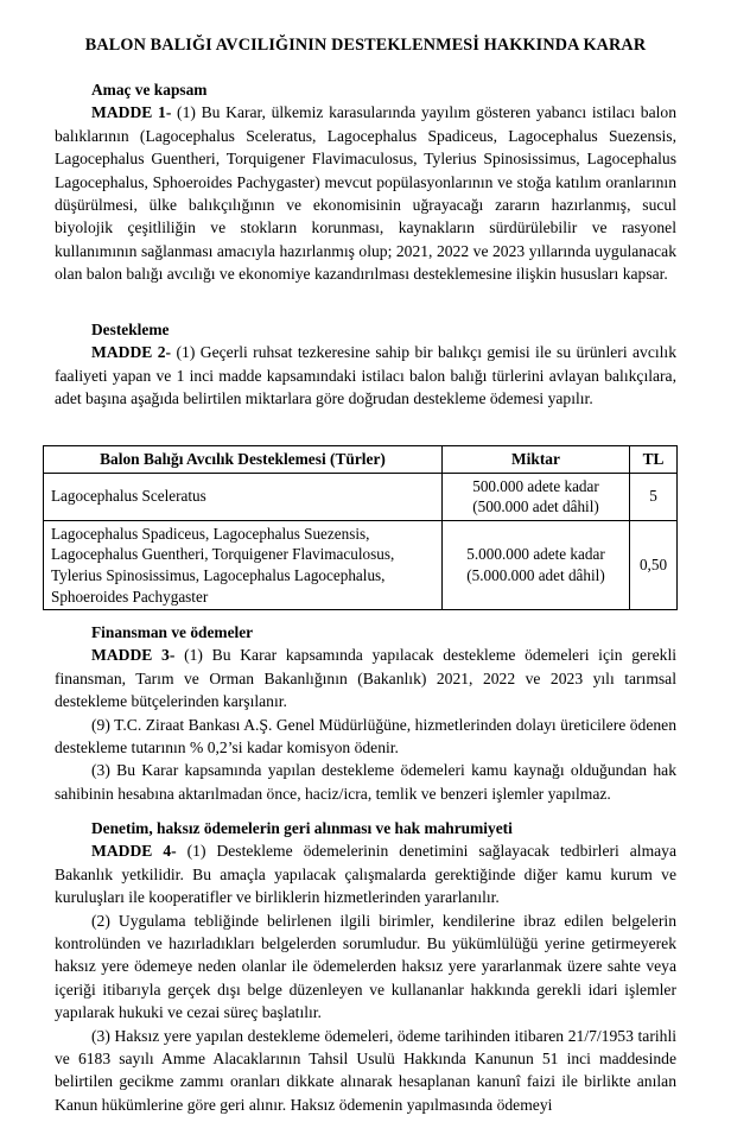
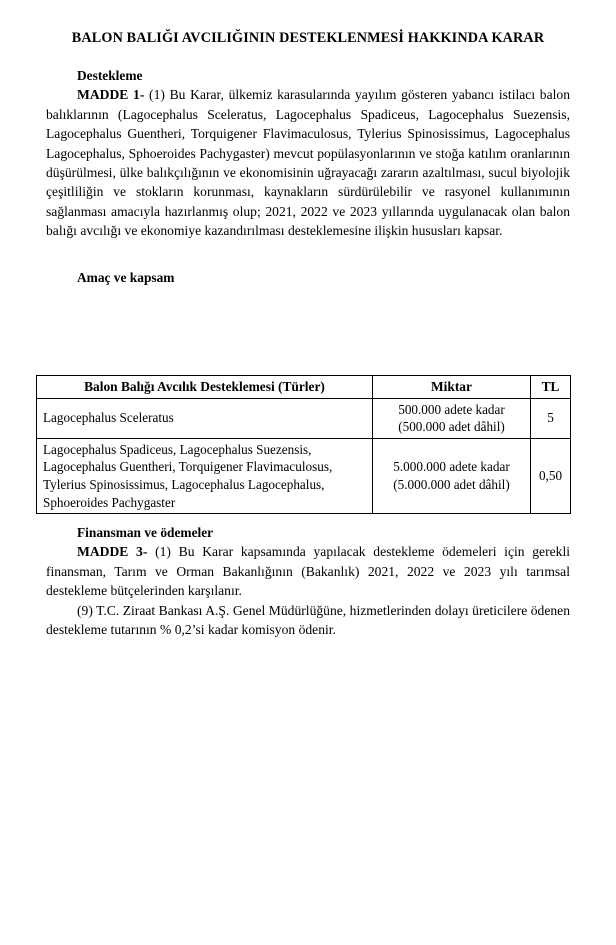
  BALON BALIĞI AVCILIĞININ DESTEKLENMESİ HAKKINDA KARAR
- Amaç ve kapsam
+ Destekleme
- MADDE 1- (1) Bu Karar, ülkemiz karasularında yayılım gösteren yabancı istilacı balon balıklarının (Lagocephalus Sceleratus, Lagocephalus Spadiceus, Lagocephalus Suezensis, Lagocephalus Guentheri, Torquigener Flavimaculosus, Tylerius Spinosissimus, Lagocephalus Lagocephalus, Sphoeroides Pachygaster) mevcut popülasyonlarının ve stoğa katılım oranlarının düşürülmesi, ülke balıkçılığının ve ekonomisinin uğrayacağı zararın hazırlanmış, sucul biyolojik çeşitliliğin ve stokların korunması, kaynakların sürdürülebilir ve rasyonel kullanımının sağlanması amacıyla hazırlanmış olup; 2021, 2022 ve 2023 yıllarında uygulanacak olan balon balığı avcılığı ve ekonomiye kazandırılması desteklemesine ilişkin hususları kapsar.
+ MADDE 1- (1) Bu Karar, ülkemiz karasularında yayılım gösteren yabancı istilacı balon balıklarının (Lagocephalus Sceleratus, Lagocephalus Spadiceus, Lagocephalus Suezensis, Lagocephalus Guentheri, Torquigener Flavimaculosus, Tylerius Spinosissimus, Lagocephalus Lagocephalus, Sphoeroides Pachygaster) mevcut popülasyonlarının ve stoğa katılım oranlarının düşürülmesi, ülke balıkçılığının ve ekonomisinin uğrayacağı zararın azaltılması, sucul biyolojik çeşitliliğin ve stokların korunması, kaynakların sürdürülebilir ve rasyonel kullanımının sağlanması amacıyla hazırlanmış olup; 2021, 2022 ve 2023 yıllarında uygulanacak olan balon balığı avcılığı ve ekonomiye kazandırılması desteklemesine ilişkin hususları kapsar.
- Destekleme
+ Amaç ve kapsam
- MADDE 2- (1) Geçerli ruhsat tezkeresine sahip bir balıkçı gemisi ile su ürünleri avcılık faaliyeti yapan ve 1 inci madde kapsamındaki istilacı balon balığı türlerini avlayan balıkçılara, adet başına aşağıda belirtilen miktarlara göre doğrudan destekleme ödemesi yapılır.
  Balon Balığı Avcılık Desteklemesi (Türler)	Miktar	TL
  Lagocephalus Sceleratus	500.000 adete kadar (500.000 adet dâhil)	5
  Lagocephalus Spadiceus, Lagocephalus Suezensis, Lagocephalus Guentheri, Torquigener Flavimaculosus, Tylerius Spinosissimus, Lagocephalus Lagocephalus, Sphoeroides Pachygaster	5.000.000 adete kadar (5.000.000 adet dâhil)	0,50
  Finansman ve ödemeler
  MADDE 3- (1) Bu Karar kapsamında yapılacak destekleme ödemeleri için gerekli finansman, Tarım ve Orman Bakanlığının (Bakanlık) 2021, 2022 ve 2023 yılı tarımsal destekleme bütçelerinden karşılanır.
  (9) T.C. Ziraat Bankası A.Ş. Genel Müdürlüğüne, hizmetlerinden dolayı üreticilere ödenen destekleme tutarının % 0,2’si kadar komisyon ödenir.
- (3) Bu Karar kapsamında yapılan destekleme ödemeleri kamu kaynağı olduğundan hak sahibinin hesabına aktarılmadan önce, haciz/icra, temlik ve benzeri işlemler yapılmaz.
- Denetim, haksız ödemelerin geri alınması ve hak mahrumiyeti
- MADDE 4- (1) Destekleme ödemelerinin denetimini sağlayacak tedbirleri almaya Bakanlık yetkilidir. Bu amaçla yapılacak çalışmalarda gerektiğinde diğer kamu kurum ve kuruluşları ile kooperatifler ve birliklerin hizmetlerinden yararlanılır.
- (2) Uygulama tebliğinde belirlenen ilgili birimler, kendilerine ibraz edilen belgelerin kontrolünden ve hazırladıkları belgelerden sorumludur. Bu yükümlülüğü yerine getirmeyerek haksız yere ödemeye neden olanlar ile ödemelerden haksız yere yararlanmak üzere sahte veya içeriği itibarıyla gerçek dışı belge düzenleyen ve kullananlar hakkında gerekli idari işlemler yapılarak hukuki ve cezai süreç başlatılır.
- (3) Haksız yere yapılan destekleme ödemeleri, ödeme tarihinden itibaren 21/7/1953 tarihli ve 6183 sayılı Amme Alacaklarının Tahsil Usulü Hakkında Kanunun 51 inci maddesinde belirtilen gecikme zammı oranları dikkate alınarak hesaplanan kanunî faizi ile birlikte anılan Kanun hükümlerine göre geri alınır. Haksız ödemenin yapılmasında ödemeyi
